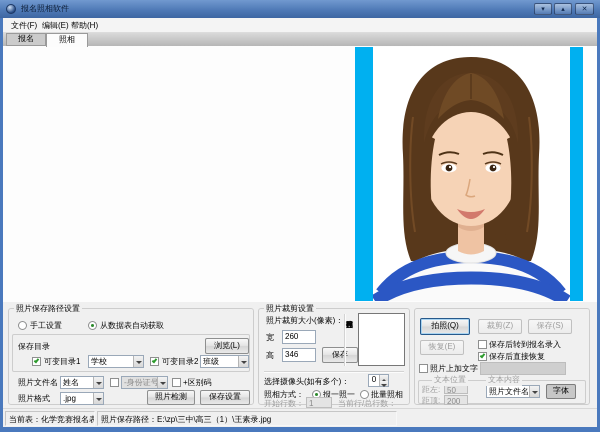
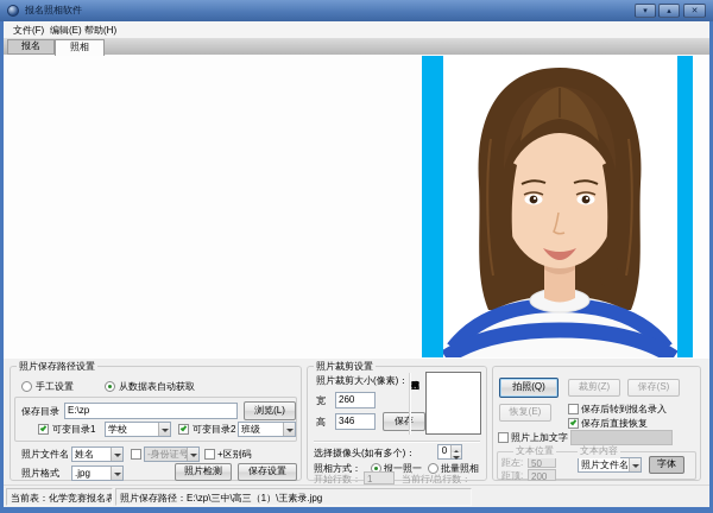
  报名照相软件
  文件(F)
  编辑(E)
  帮助(H)
  报名
  照相
  照片保存路径设置
  手工设置
  从数据表自动获取
  保存目录
+ E:\zp
  浏览(L)
  可变目录1
  学校
  可变目录2
  班级
  照片文件名
  姓名
  -身份证号
  +区别码
  照片格式
  .jpg
  照片检测
  保存设置
  照片裁剪设置
  照片裁剪大小(像素)：
  宽
  260
  高
  346
  保存
  选择摄像头(如有多个)：
  0
  照相方式：
  报一照一
  批量照相
  开始行数：
  1
  当前行/总行数：
  拍照(Q)
  裁剪(Z)
  保存(S)
  恢复(E)
  保存后转到报名录入
  保存后直接恢复
  照片上加文字
  文本位置
  文本内容
  距左:
  50
  距顶:
  200
  照片文件名
  字体
  当前表：化学竞赛报名表
  照片保存路径：E:\zp\三中\高三（1）\王素录.jpg
